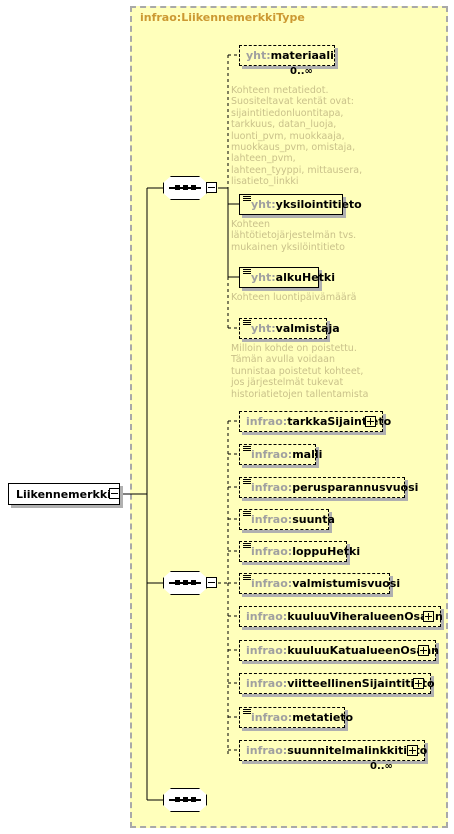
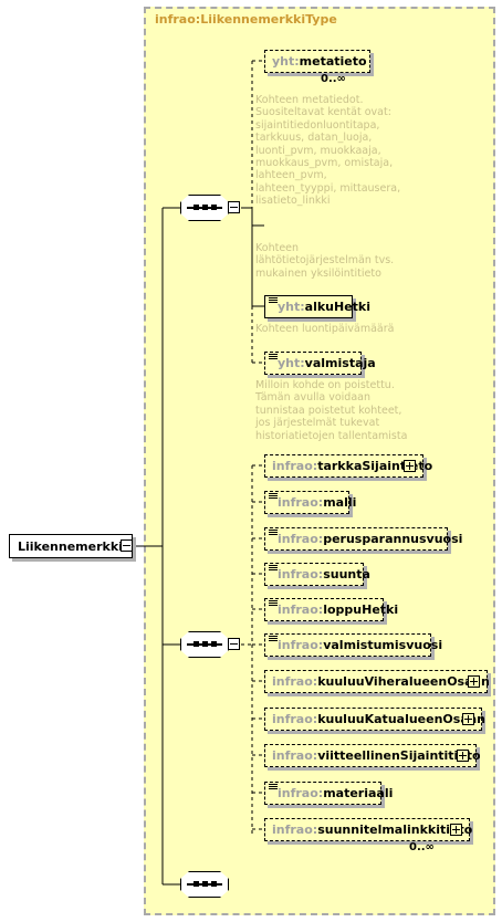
  infrao:LiikennemerkkiType
  Liikennemerkk
- yht:materiaali
+ yht:metatieto
  0..∞
  Kohteen metatiedot.
  Suositeltavat kentät ovat:
  sijaintitiedonluontitapa,
  tarkkuus, datan_luoja,
  luonti_pvm, muokkaaja,
  muokkaus_pvm, omistaja,
  lahteen_pvm,
  lahteen_tyyppi, mittausera,
  lisatieto_linkki
- yht:yksilointitieto
  Kohteen
  lähtötietojärjestelmän tvs.
  mukainen yksilöintitieto
  yht:alkuHetki
  Kohteen luontipäivämäärä
  yht:valmistaja
  Milloin kohde on poistettu.
  Tämän avulla voidaan
  tunnistaa poistetut kohteet,
  jos järjestelmät tukevat
  historiatietojen tallentamista
  infrao:tarkkaSijainto
  infrao:malli
  infrao:perusparannusvuosi
  infrao:suunta
  infrao:loppuHetki
  infrao:valmistumisvuosi
  infrao:kuuluuViheralueenOsn
  infrao:kuuluuKatualueenOsn
  infrao:viitteellinenSijaintitto
- infrao:metatieto
+ infrao:materiaali
  infrao:suunnitelmalinkkitio
  0..∞
